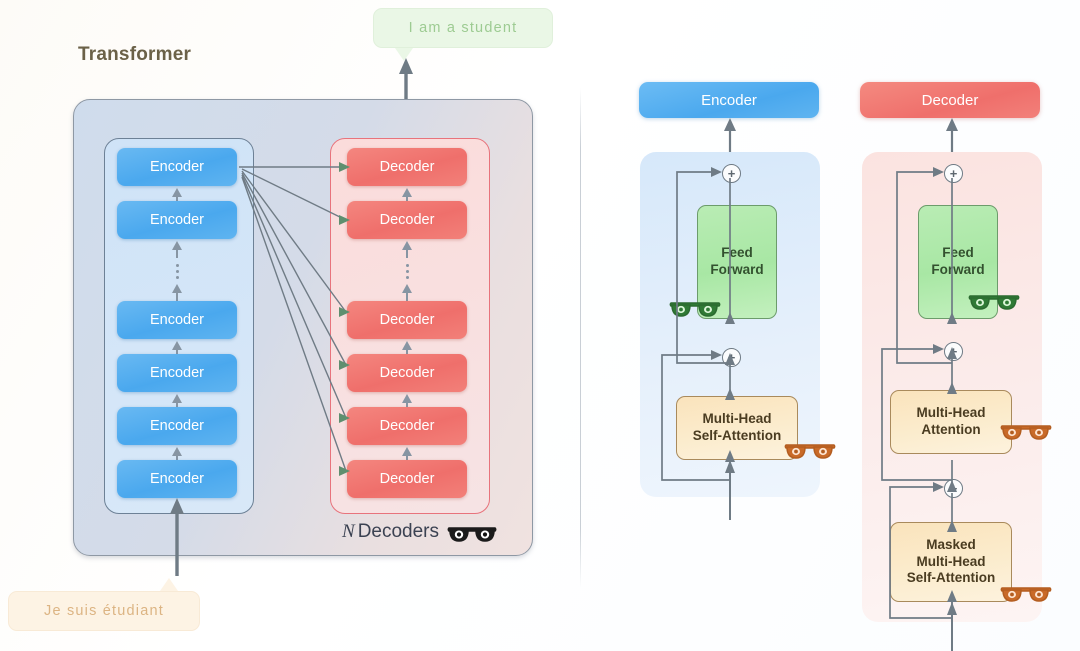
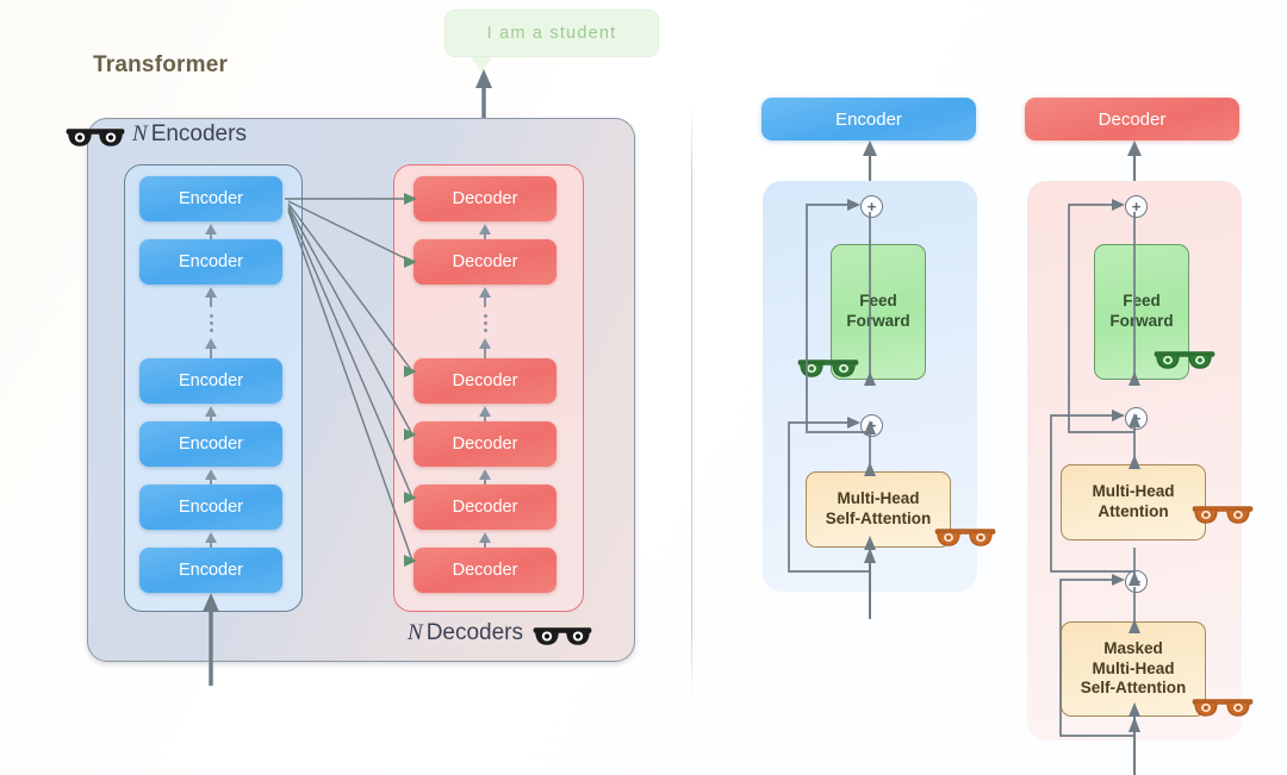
  Transformer
  I am a student
+ N Encoders
  Encoder
  Encoder
  Encoder
  Encoder
  Encoder
  Encoder
  Decoder
  Decoder
  Decoder
  Decoder
  Decoder
  Decoder
  N Decoders
- Je suis étudiant
  Encoder
  Feed
  Foward
  Multi-Head
  Self-Attention
  +
  Decoder
  Feed
  Forward
  Multi-Head
  Attention
  Masked
  Multi-Head
  Self-Attention
  +
